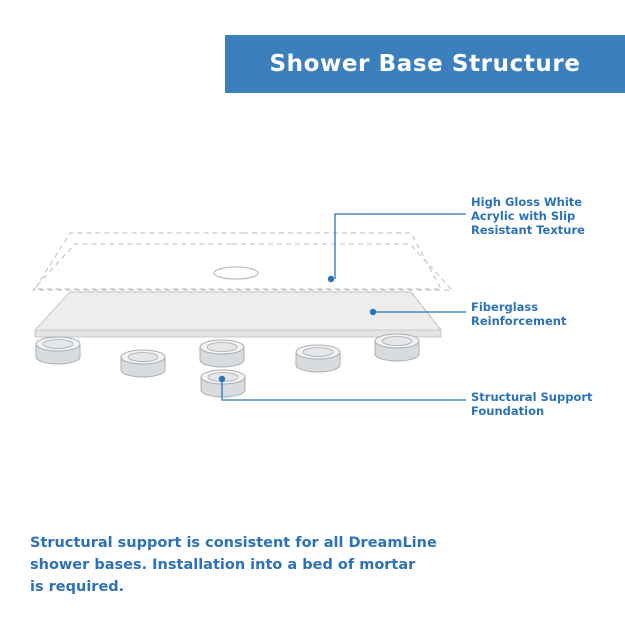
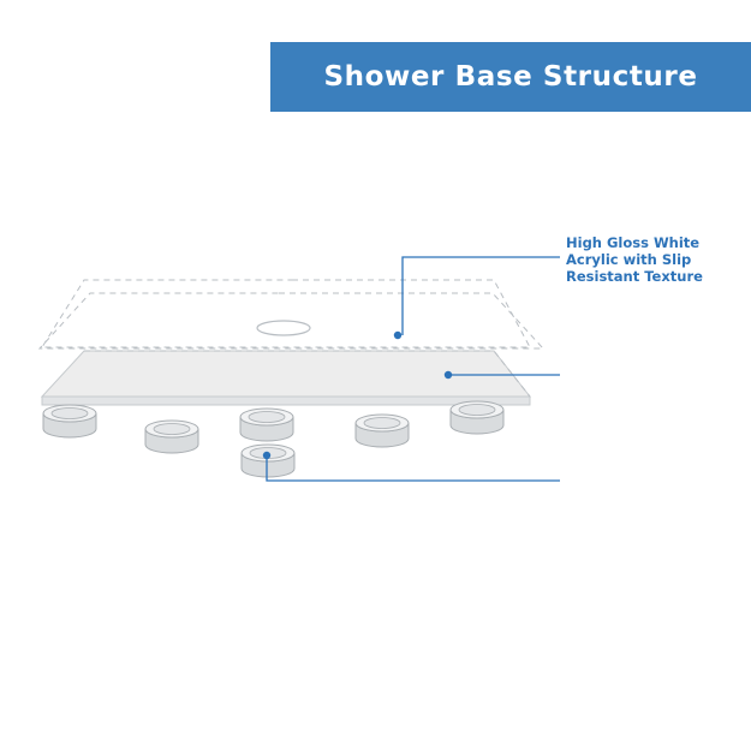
  Shower Base Structure
  High Gloss White
  Acrylic with Slip
  Resistant Texture
- Fiberglass
- Reinforcement
- Structural Support
- Foundation
- Structural support is consistent for all DreamLine
- shower bases. Installation into a bed of mortar
- is required.
